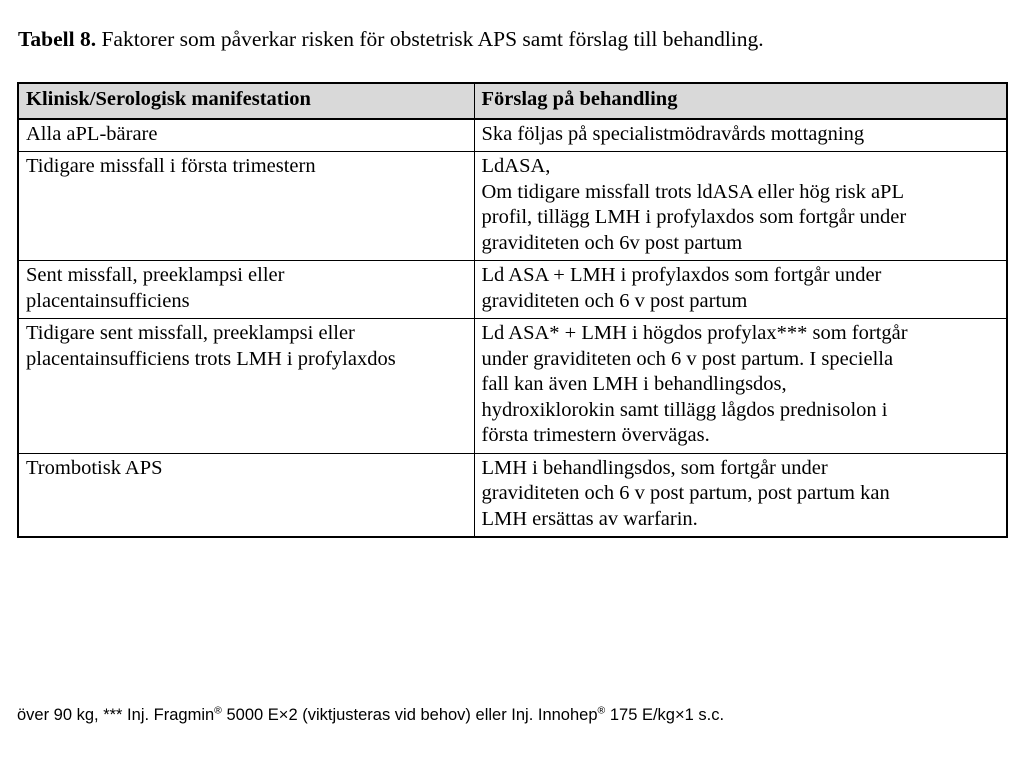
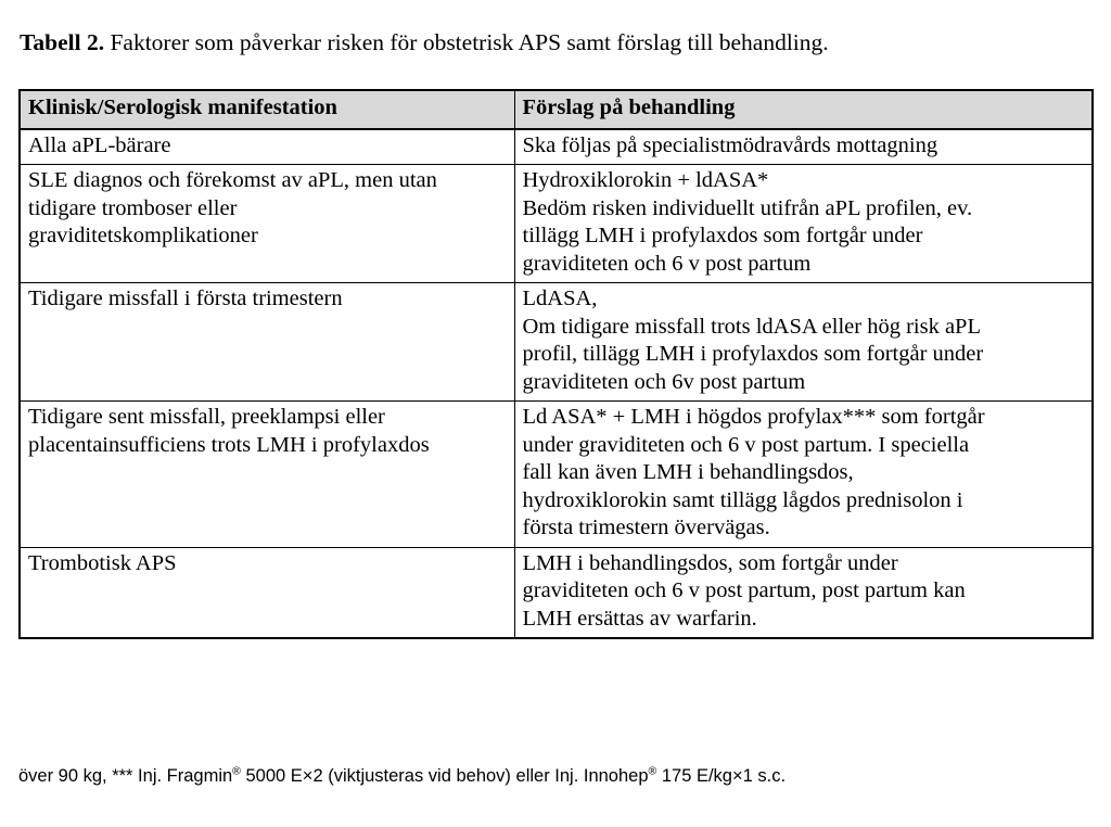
- Tabell 8. Faktorer som påverkar risken för obstetrisk APS samt förslag till behandling.
+ Tabell 2. Faktorer som påverkar risken för obstetrisk APS samt förslag till behandling.
  Klinisk/Serologisk manifestation	Förslag på behandling
  Alla aPL-bärare	Ska följas på specialistmödravårds mottagning
+ SLE diagnos och förekomst av aPL, men utan tidigare tromboser eller graviditetskomplikationer	Hydroxiklorokin + ldASA* Bedöm risken individuellt utifrån aPL profilen, ev. tillägg LMH i profylaxdos som fortgår under graviditeten och 6 v post partum
  Tidigare missfall i första trimestern	LdASA, Om tidigare missfall trots ldASA eller hög risk aPL profil, tillägg LMH i profylaxdos som fortgår under graviditeten och 6v post partum
- Sent missfall, preeklampsi eller placentainsufficiens	Ld ASA + LMH i profylaxdos som fortgår under graviditeten och 6 v post partum
  Tidigare sent missfall, preeklampsi eller placentainsufficiens trots LMH i profylaxdos	Ld ASA* + LMH i högdos profylax*** som fortgår under graviditeten och 6 v post partum. I speciella fall kan även LMH i behandlingsdos, hydroxiklorokin samt tillägg lågdos prednisolon i första trimestern övervägas.
  Trombotisk APS	LMH i behandlingsdos, som fortgår under graviditeten och 6 v post partum, post partum kan LMH ersättas av warfarin.
  över 90 kg, *** Inj. Fragmin® 5000 E×2 (viktjusteras vid behov) eller Inj. Innohep® 175 E/kg×1 s.c.
